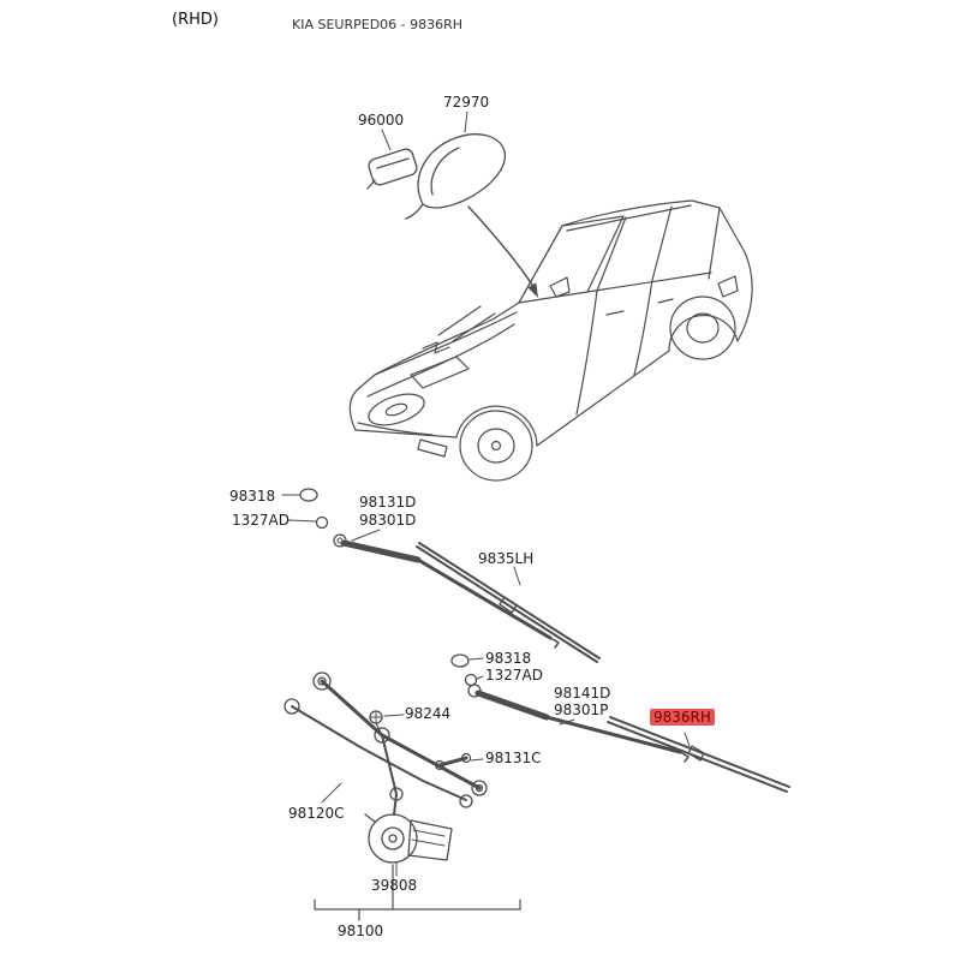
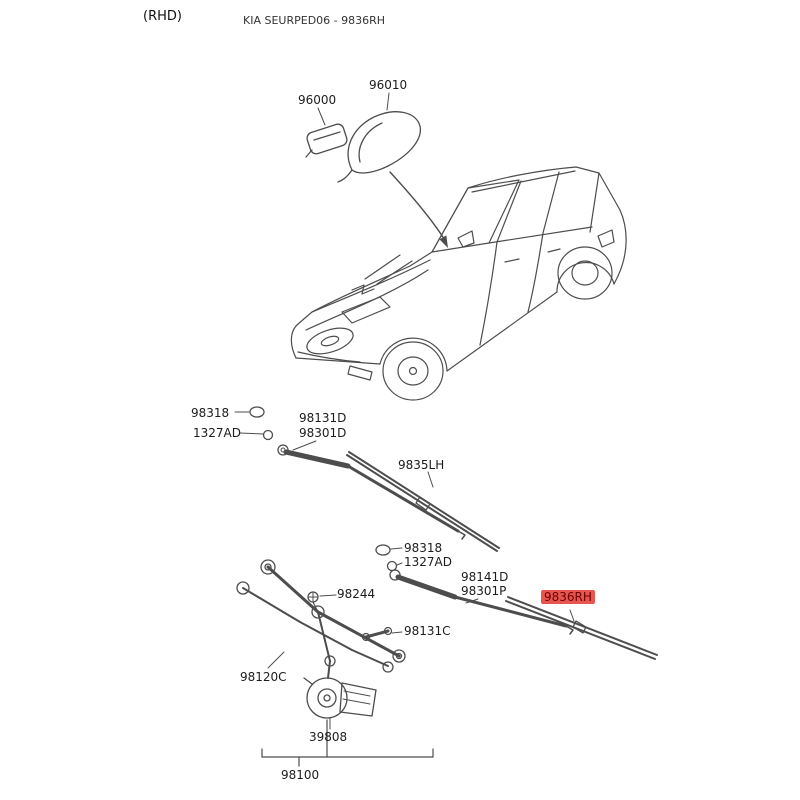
  (RHD)
  KIA SEURPED06 - 9836RH
  96000
- 72970
+ 96010
  98318
  1327AD
  98131D
  98301D
  9835LH
  98318
  1327AD
  98141D
  98301P
  9836RH
  98244
  98131C
  98120C
  39808
  98100
